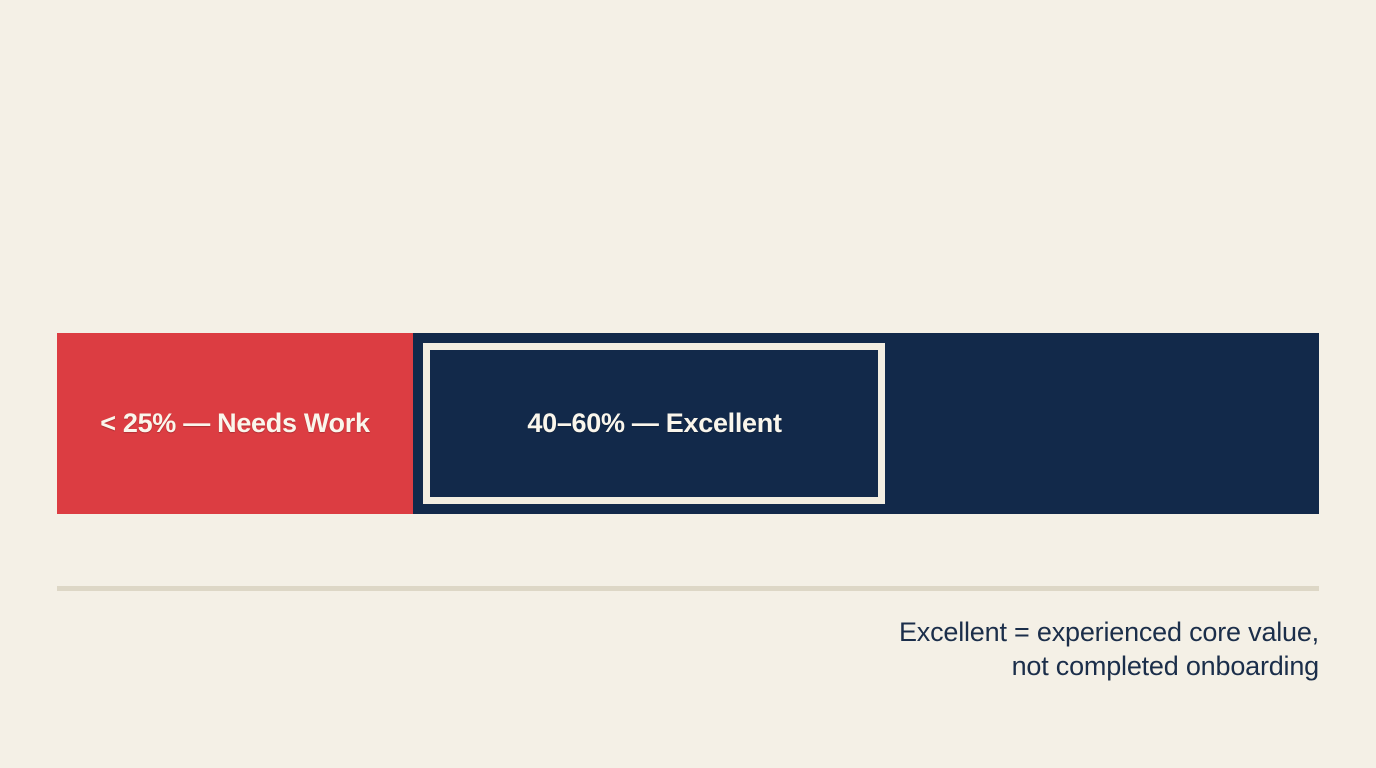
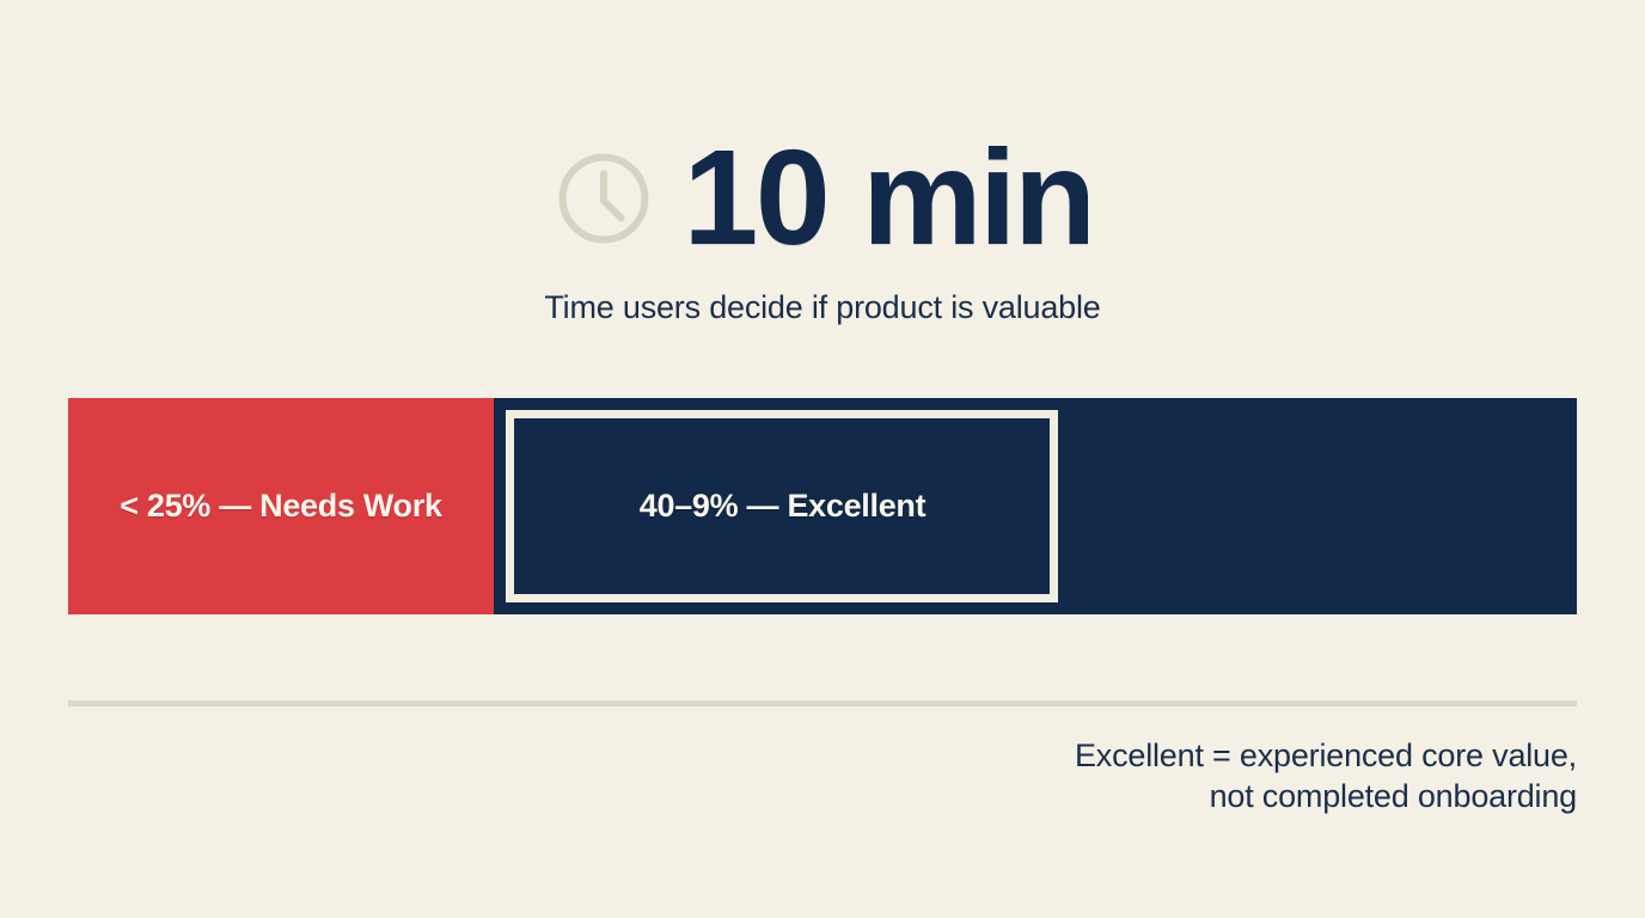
+ 10 min
+ Time users decide if product is valuable
  < 25% — Needs Work
- 40–60% — Excellent
+ 40–9% — Excellent
  Excellent = experienced core value,
  not completed onboarding
